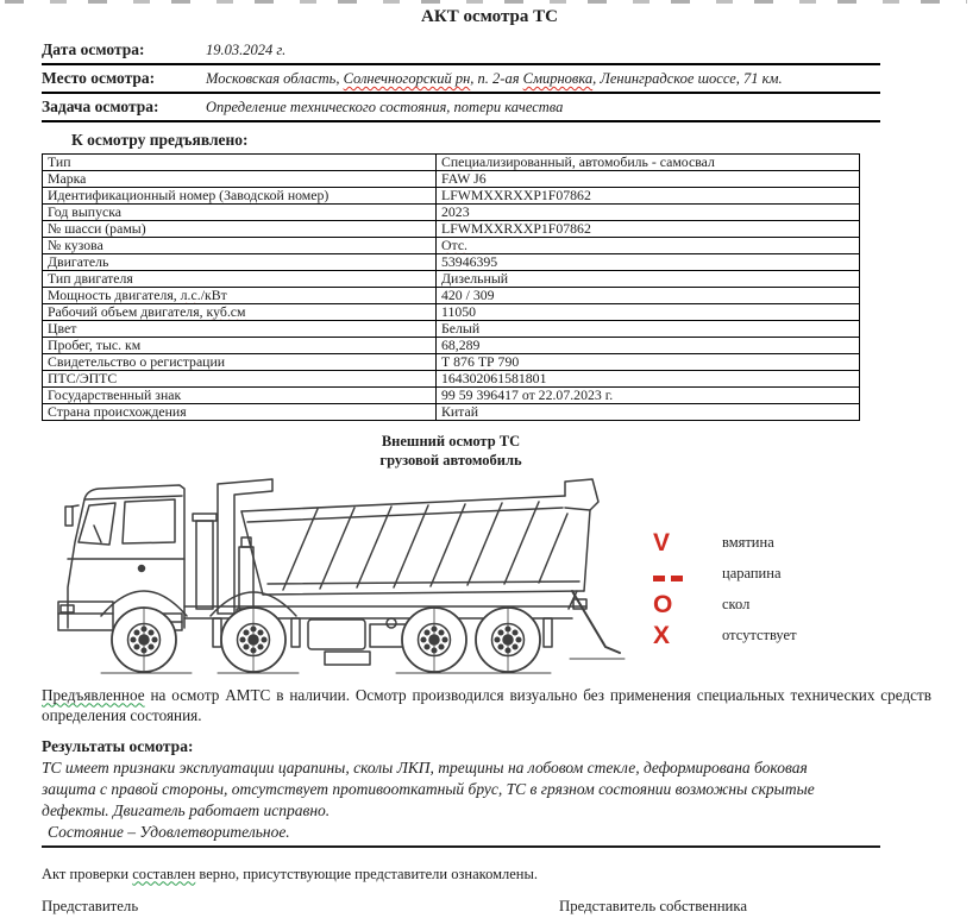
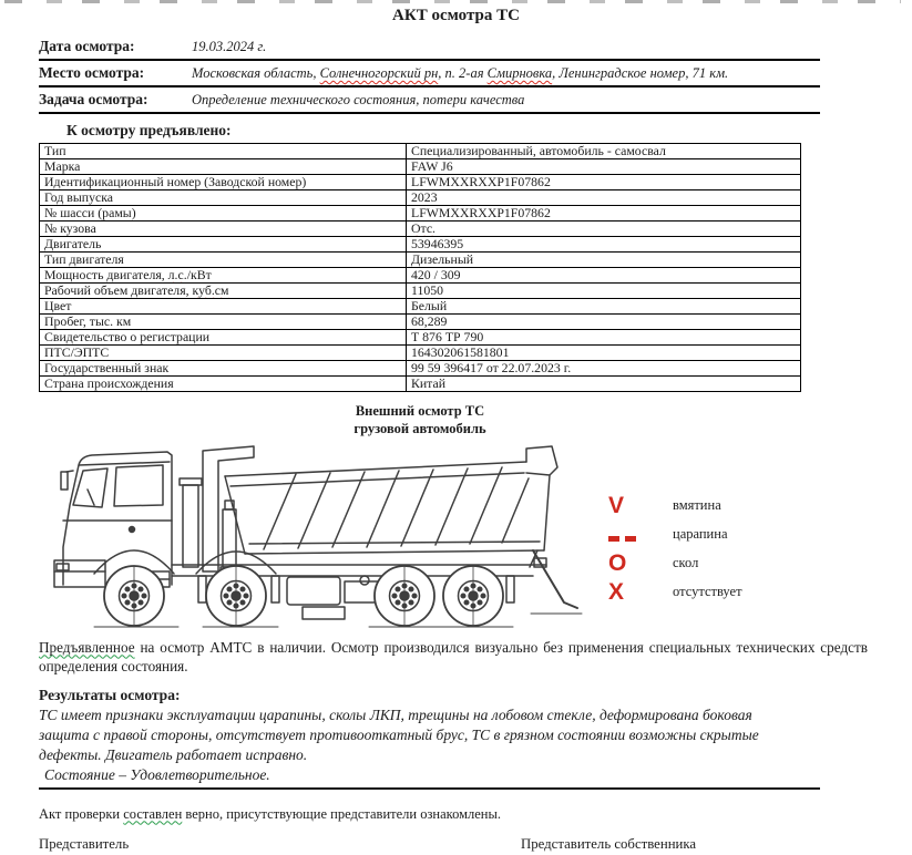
  АКТ осмотра ТС
  Дата осмотра:
  19.03.2024 г.
  Место осмотра:
- Московская область, Солнечногорский рн, п. 2-ая Смирновка, Ленинградское шоссе, 71 км.
+ Московская область, Солнечногорский рн, п. 2-ая Смирновка, Ленинградское номер, 71 км.
  Задача осмотра:
  Определение технического состояния, потери качества
  К осмотру предъявлено:
  Тип	Специализированный, автомобиль - самосвал
  Марка	FAW J6
  Идентификационный номер (Заводской номер)	LFWMXXRXXP1F07862
  Год выпуска	2023
  № шасси (рамы)	LFWMXXRXXP1F07862
  № кузова	Отс.
  Двигатель	53946395
  Тип двигателя	Дизельный
  Мощность двигателя, л.с./кВт	420 / 309
  Рабочий объем двигателя, куб.см	11050
  Цвет	Белый
  Пробег, тыс. км	68,289
  Свидетельство о регистрации	Т 876 ТР 790
  ПТС/ЭПТС	164302061581801
  Государственный знак	99 59 396417 от 22.07.2023 г.
  Страна происхождения	Китай
  Внешний осмотр ТС
  грузовой автомобиль
  V
  вмятина
  царапина
  O
  скол
  X
  отсутствует
  Предъявленное на осмотр АМТС в наличии. Осмотр производился визуально без применения специальных технических средств определения состояния.
  Результаты осмотра:
  ТС имеет признаки эксплуатации царапины, сколы ЛКП, трещины на лобовом стекле, деформирована боковая защита с правой стороны, отсутствует противооткатный брус, ТС в грязном состоянии возможны скрытые дефекты. Двигатель работает исправно.
  Состояние – Удовлетворительное.
  Акт проверки составлен верно, присутствующие представители ознакомлены.
  Представитель
  Представитель собственника
